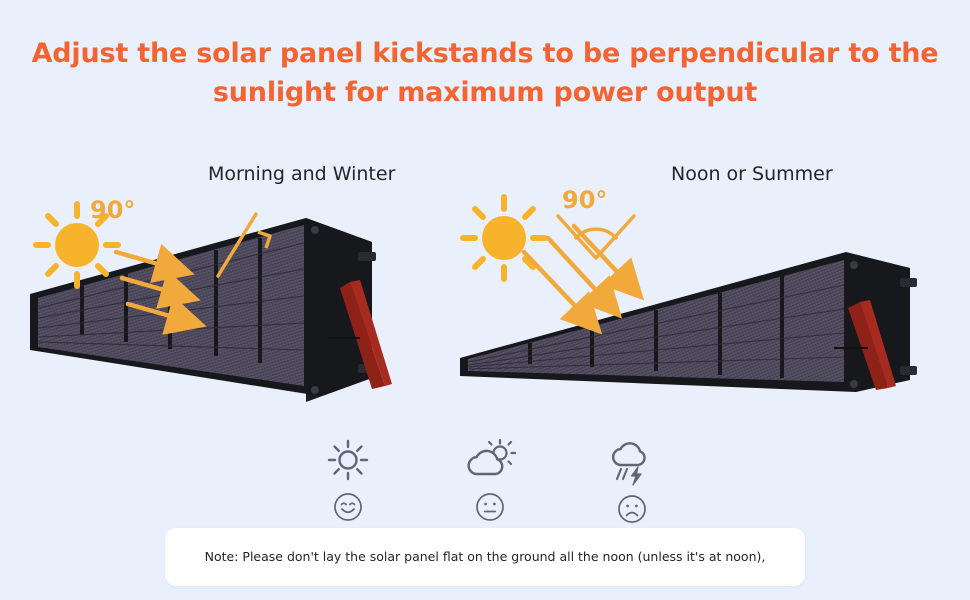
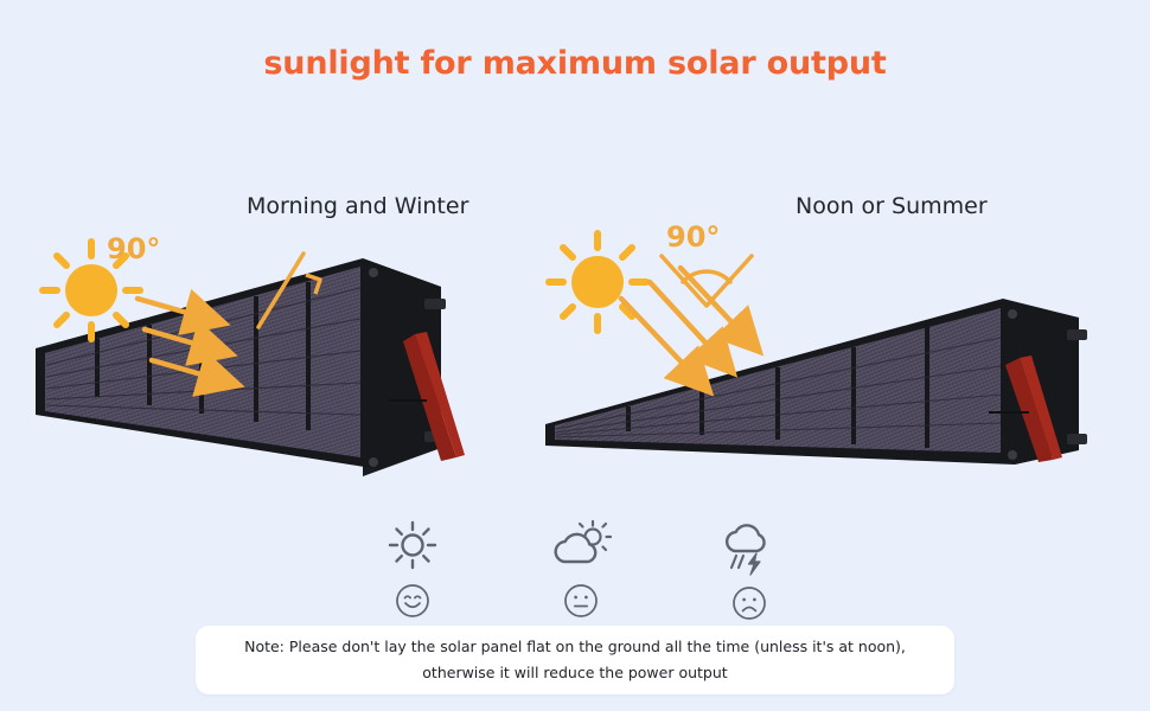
- Adjust the solar panel kickstands to be perpendicular to the
- sunlight for maximum power output
+ sunlight for maximum solar output
  Morning and Winter
  Noon or Summer
  90°
  90°
- Note: Please don't lay the solar panel flat on the ground all the noon (unless it's at noon),
+ Note: Please don't lay the solar panel flat on the ground all the time (unless it's at noon),
+ otherwise it will reduce the power output
